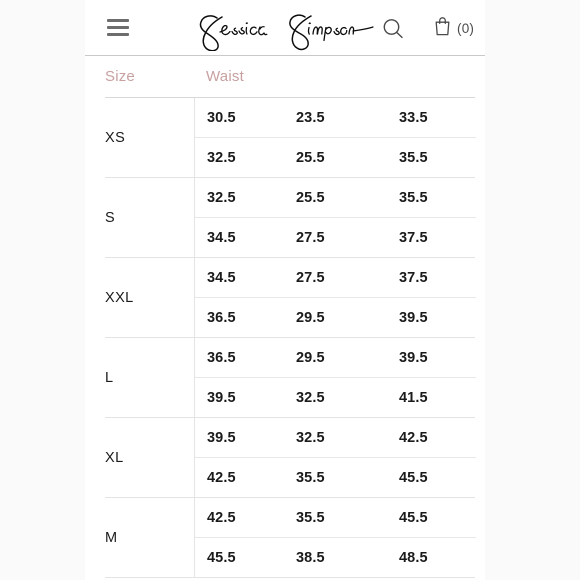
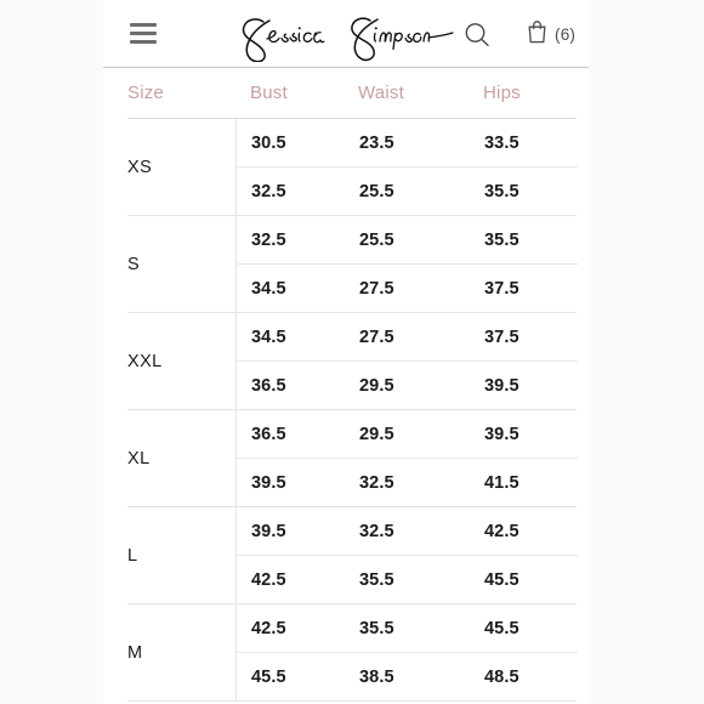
- (0)
+ (6)
  Size
+ Bust
  Waist
+ Hips
  XS
  30.5
  23.5
  33.5
  32.5
  25.5
  35.5
  S
  32.5
  25.5
  35.5
  34.5
  27.5
  37.5
  XXL
  34.5
  27.5
  37.5
  36.5
  29.5
  39.5
- L
+ XL
  36.5
  29.5
  39.5
  39.5
  32.5
  41.5
- XL
+ L
  39.5
  32.5
  42.5
  42.5
  35.5
  45.5
  M
  42.5
  35.5
  45.5
  45.5
  38.5
  48.5
